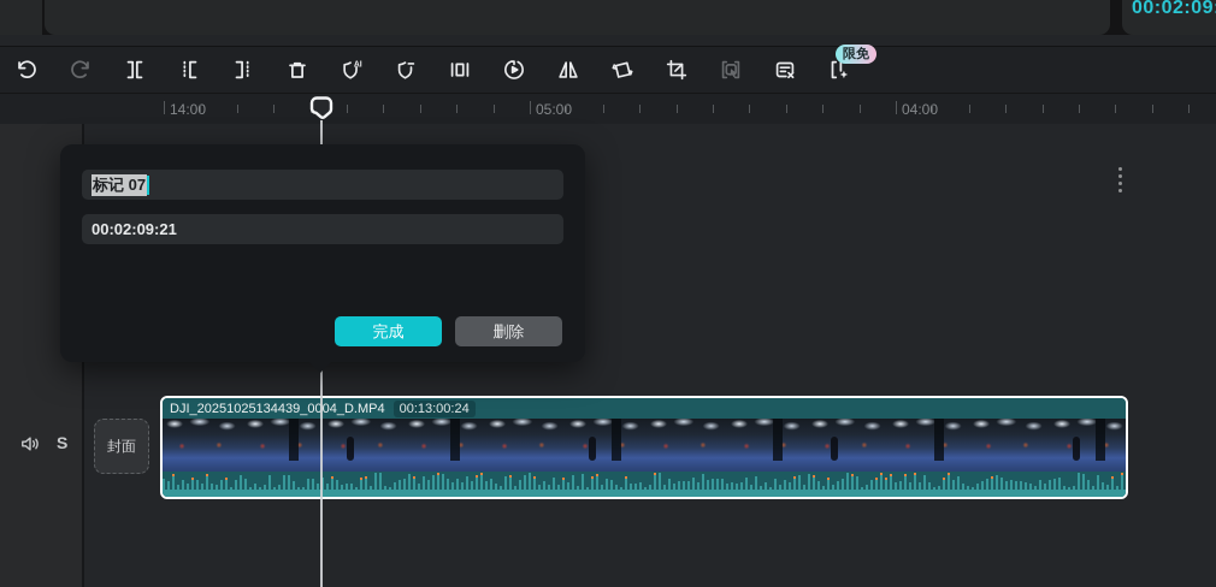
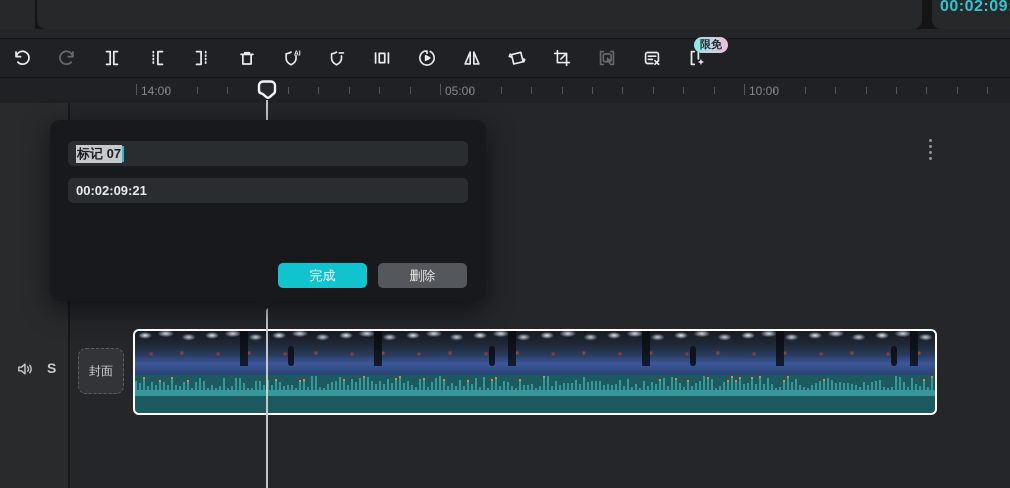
  00:02:09
  限免
  14:00
  05:00
- 04:00
+ 10:00
  S
  封面
- DJI_20251025134439_0004_D.MP4
- 00:13:00:24
  标记 07
  00:02:09:21
  完成
  删除
